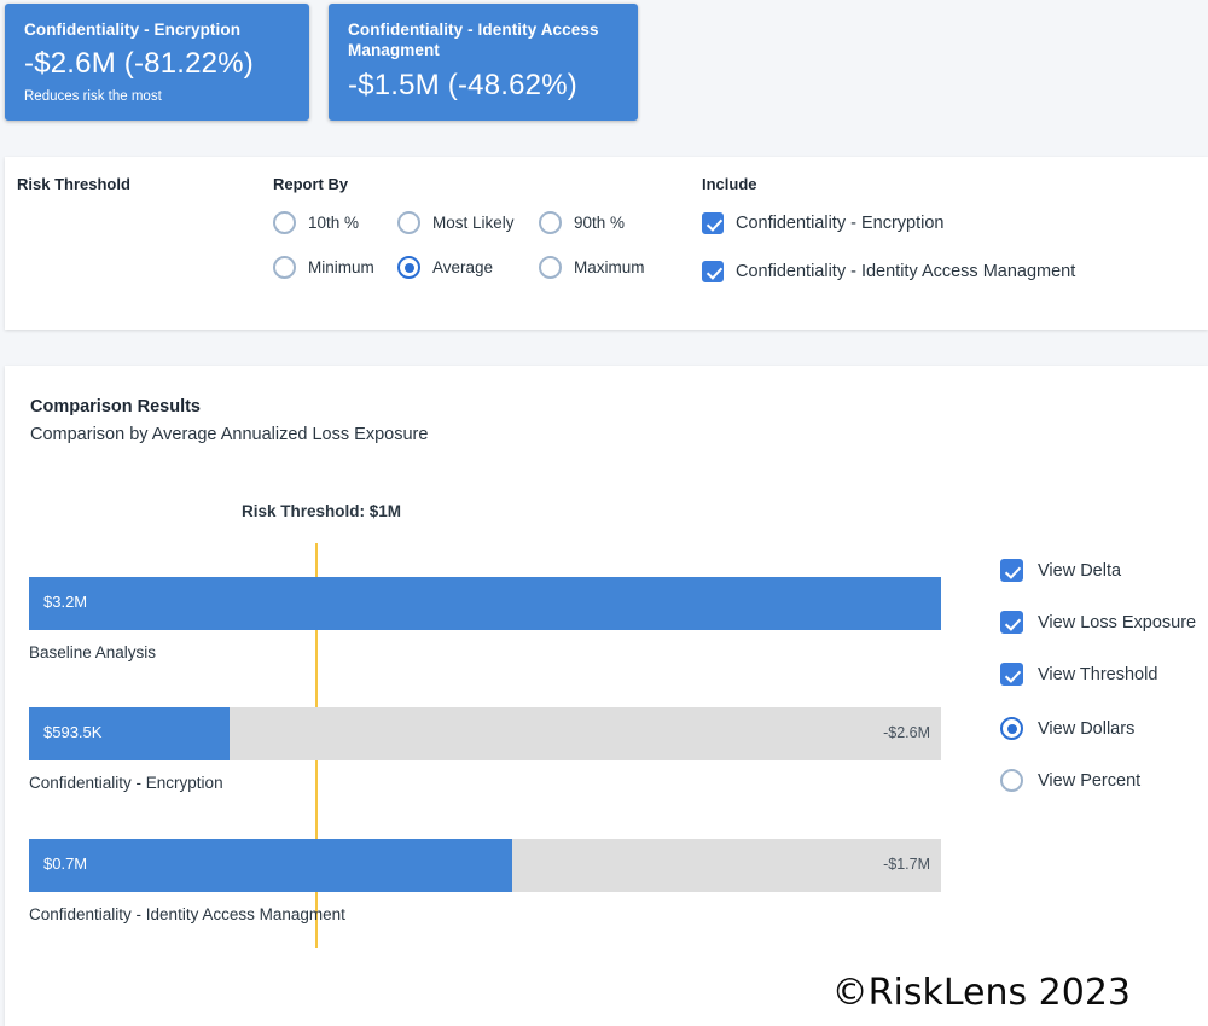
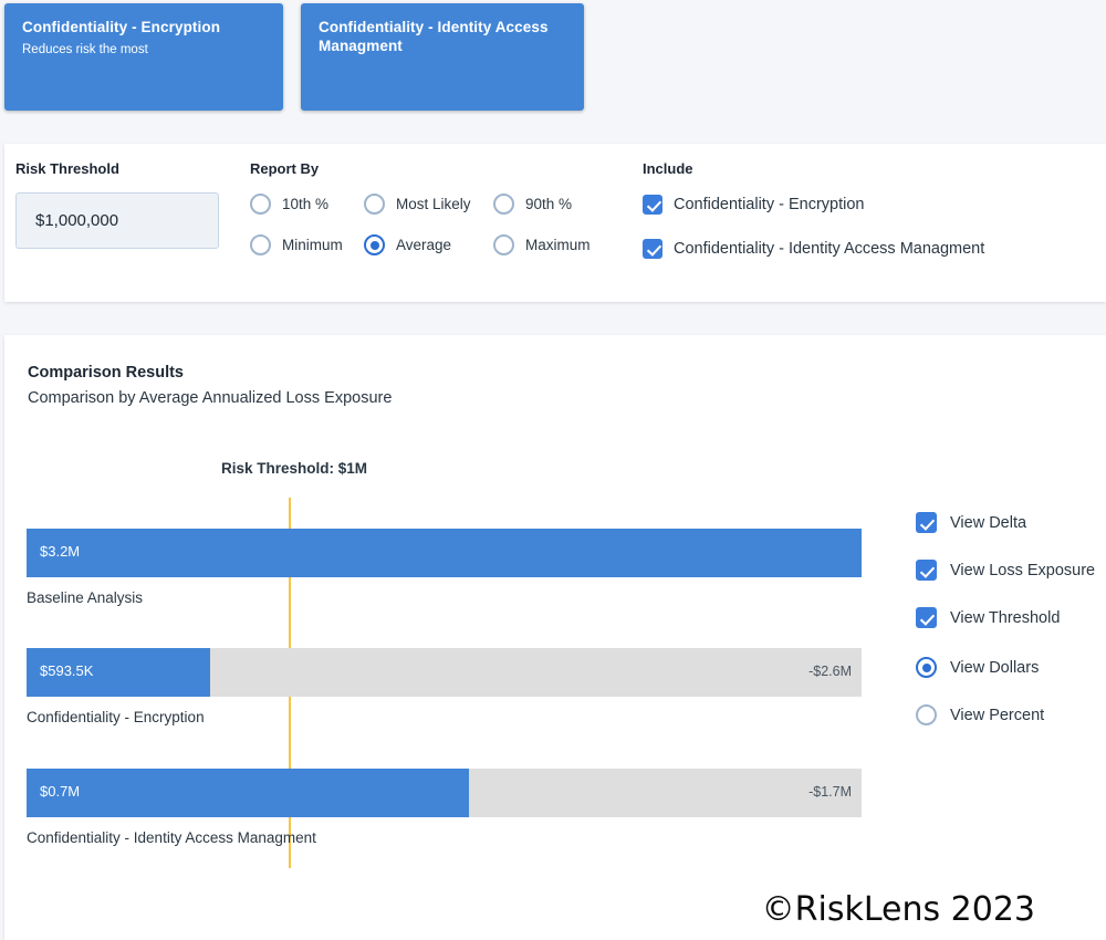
  Confidentiality - Encryption
- -$2.6M (-81.22%)
  Reduces risk the most
  Confidentiality - Identity Access Managment
- -$1.5M (-48.62%)
  Risk Threshold
+ $1,000,000
  Report By
  10th %
  Most Likely
  90th %
  Minimum
  Average
  Maximum
  Include
  Confidentiality - Encryption
  Confidentiality - Identity Access Managment
  Comparison Results
  Comparison by Average Annualized Loss Exposure
  Risk Threshold: $1M
  $3.2M
  Baseline Analysis
  $593.5K
  -$2.6M
  Confidentiality - Encryption
  $0.7M
  -$1.7M
  Confidentiality - Identity Access Managment
  View Delta
  View Loss Exposure
  View Threshold
  View Dollars
  View Percent
  ©RiskLens 2023
